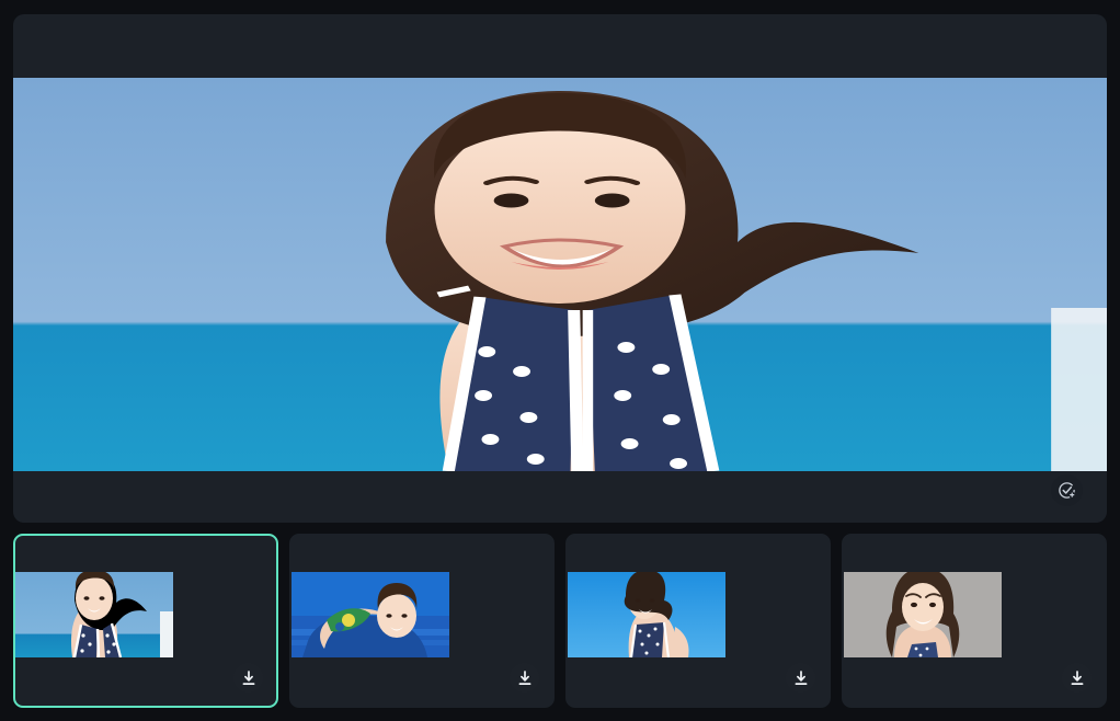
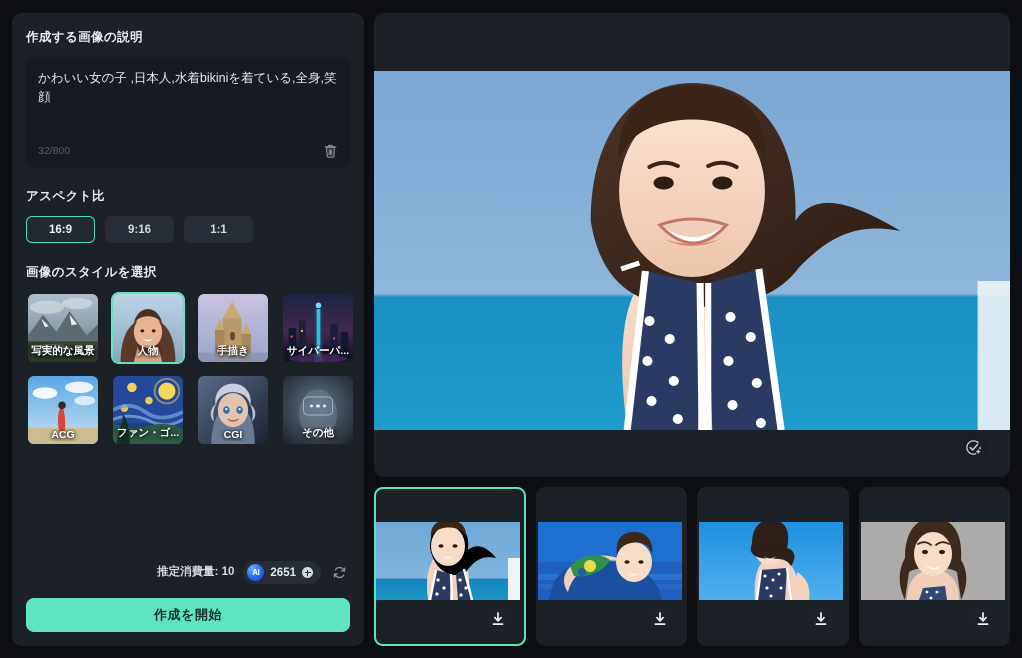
+ 作成する画像の説明
+ かわいい女の子 ,日本人,水着bikiniを着ている,全身,笑顔
+ 32/800
+ アスペクト比
+ 16:9
+ 9:16
+ 1:1
+ 画像のスタイルを選択
+ 写実的な風景
+ 人物
+ 手描き
+ サイバーパ...
+ ACG
+ ファン・ゴ...
+ CGI
+ その他
+ 推定消費量: 10
+ AI
+ 2651
+ 作成を開始
